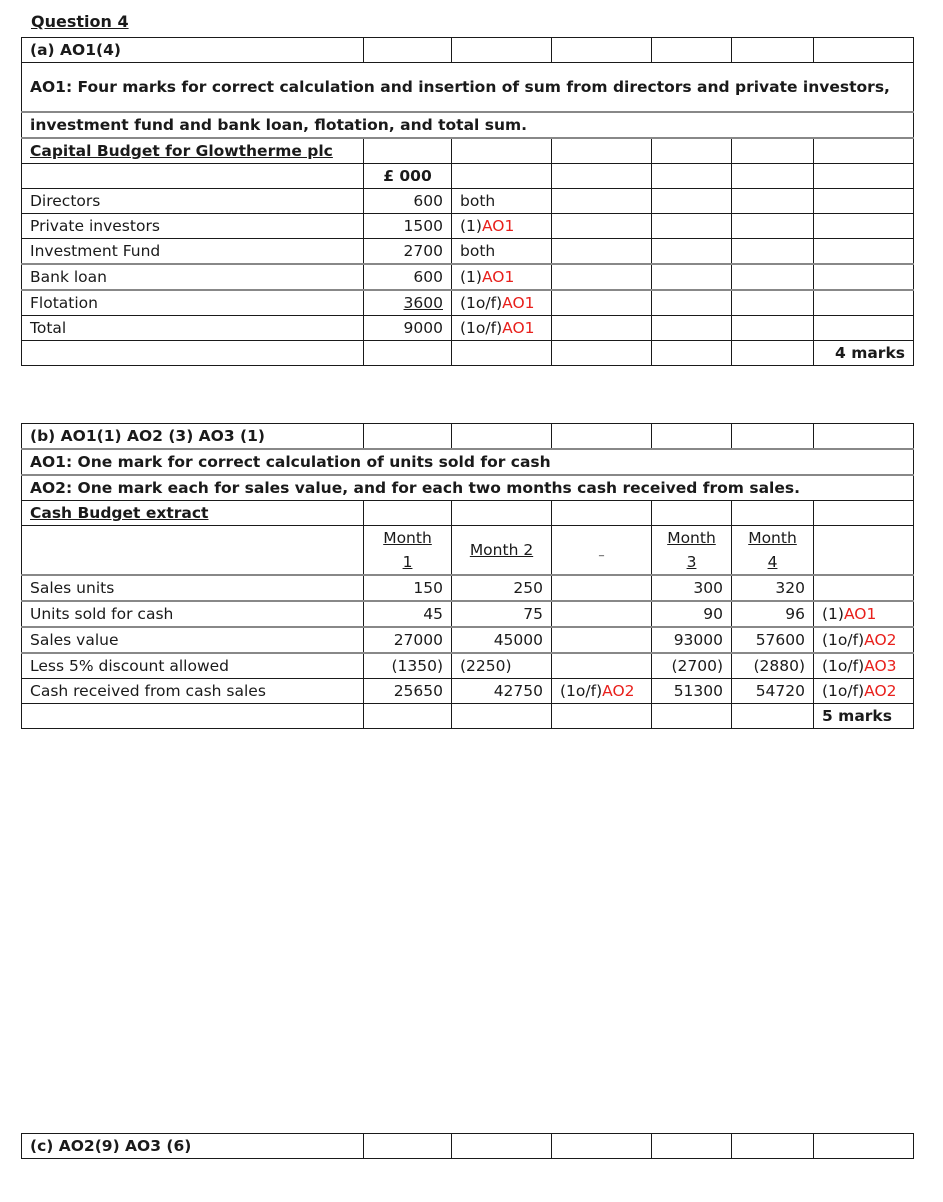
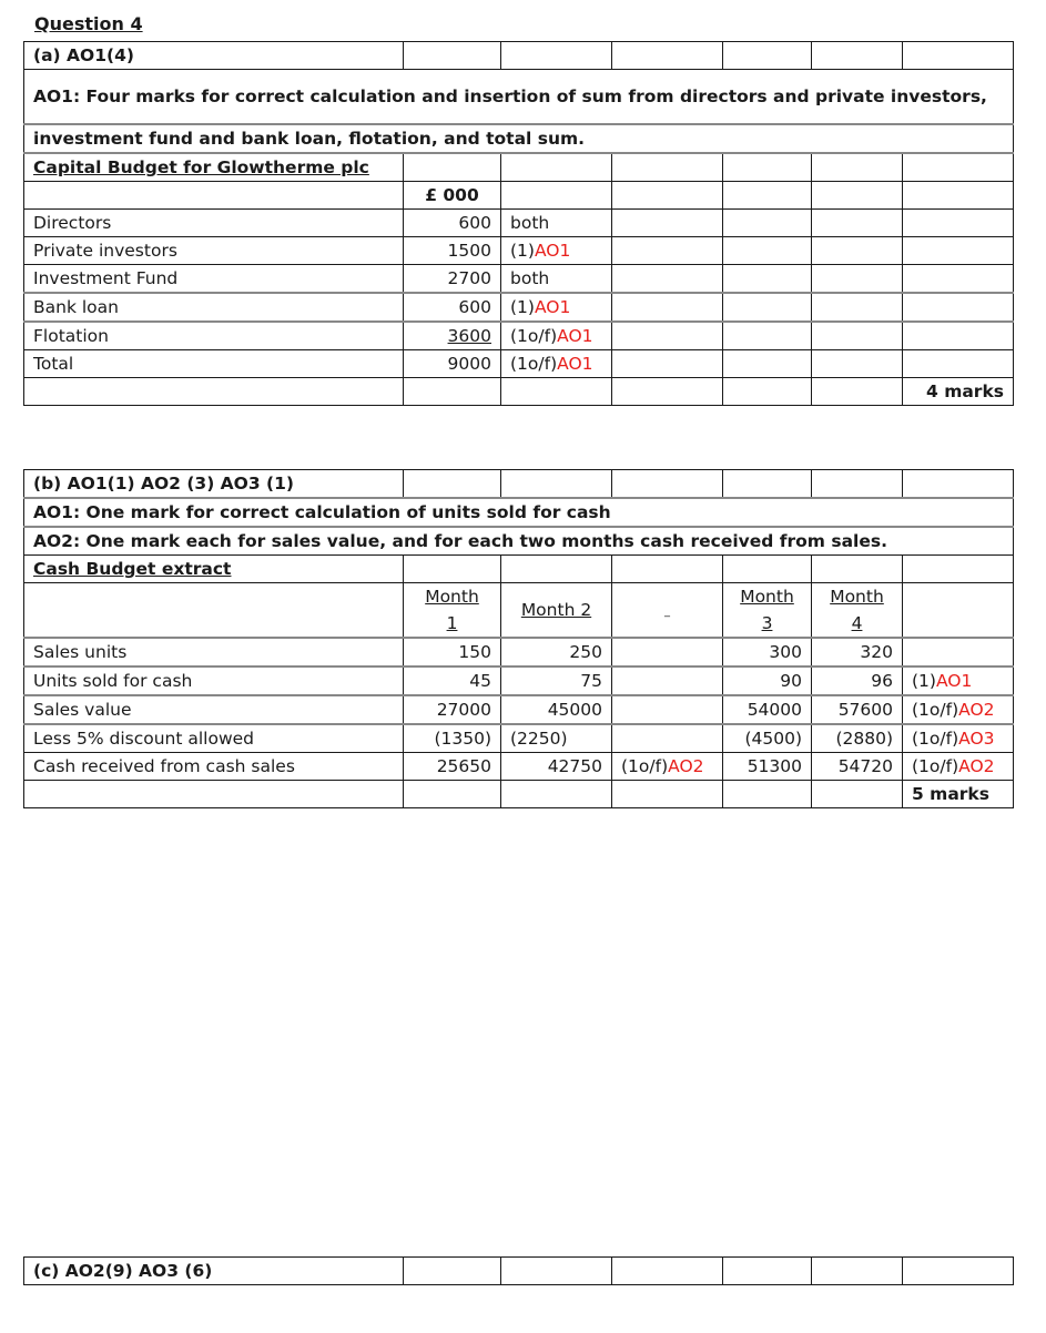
  Question 4
  (a) AO1(4)
  AO1: Four marks for correct calculation and insertion of sum from directors and private investors,
  investment fund and bank loan, flotation, and total sum.
  Capital Budget for Glowtherme plc
  	£ 000
  Directors	600	both
  Private investors	1500	(1)AO1
  Investment Fund	2700	both
  Bank loan	600	(1)AO1
  Flotation	3600	(1o/f)AO1
  Total	9000	(1o/f)AO1
  						4 marks
  (b) AO1(1) AO2 (3) AO3 (1)
  AO1: One mark for correct calculation of units sold for cash
  AO2: One mark each for sales value, and for each two months cash received from sales.
  Cash Budget extract
  	Month1	Month 2	_	Month3	Month4
  Sales units	150	250		300	320
  Units sold for cash	45	75		90	96	(1)AO1
- Sales value	27000	45000		93000	57600	(1o/f)AO2
+ Sales value	27000	45000		54000	57600	(1o/f)AO2
- Less 5% discount allowed	(1350)	(2250)		(2700)	(2880)	(1o/f)AO3
+ Less 5% discount allowed	(1350)	(2250)		(4500)	(2880)	(1o/f)AO3
  Cash received from cash sales	25650	42750	(1o/f)AO2	51300	54720	(1o/f)AO2
  						5 marks
  (c) AO2(9) AO3 (6)
